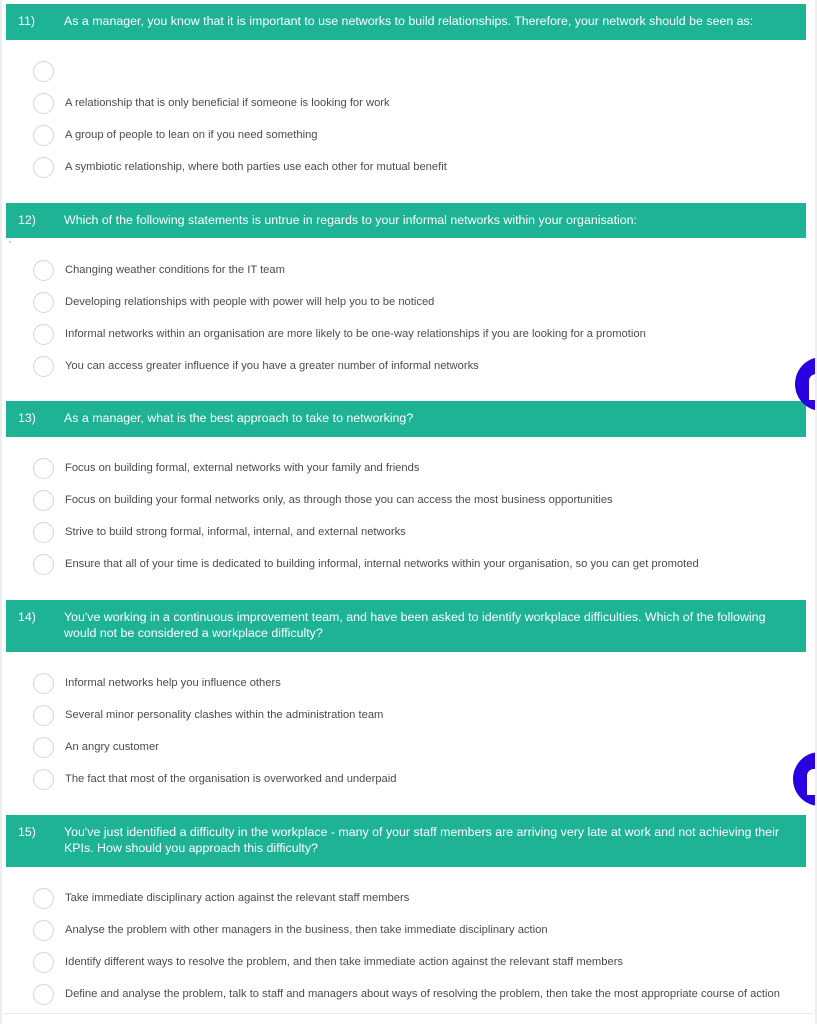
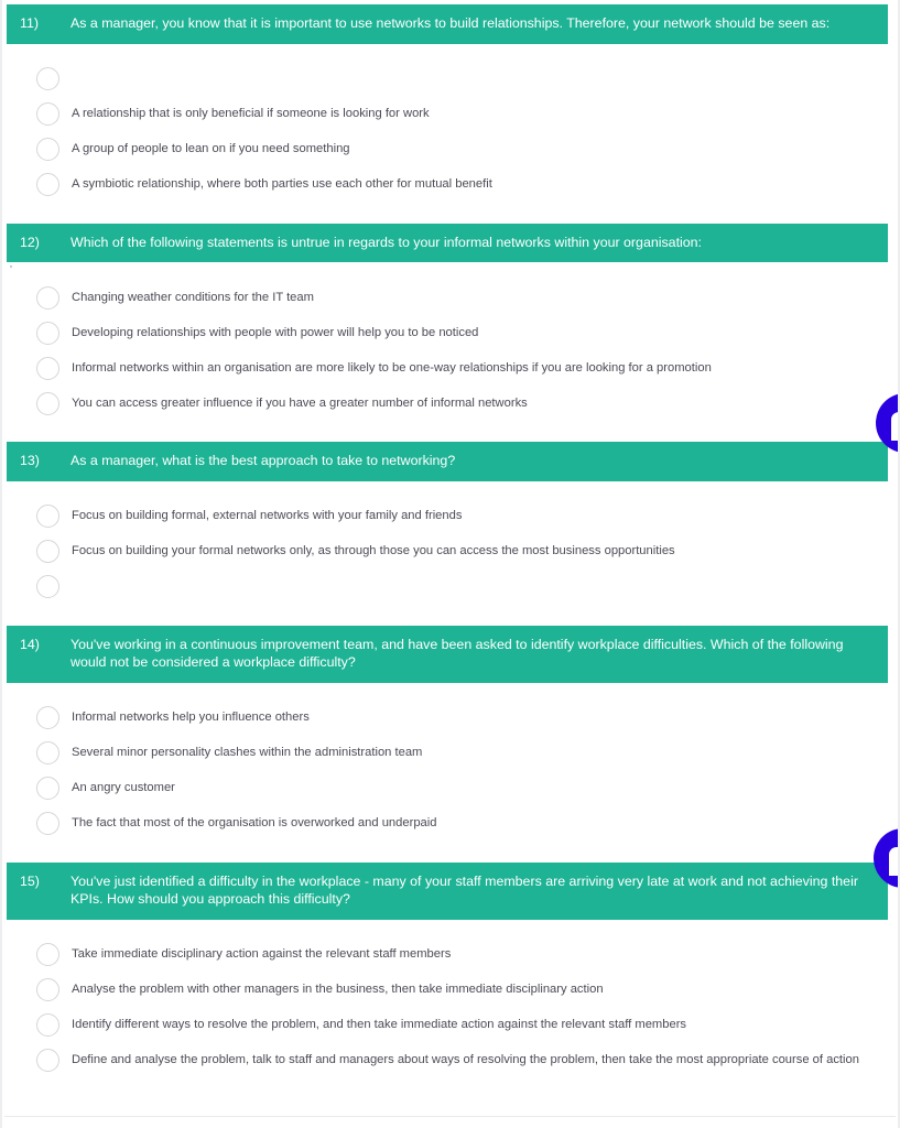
  11)
  As a manager, you know that it is important to use networks to build relationships. Therefore, your network should be seen as:
  A relationship that is only beneficial if someone is looking for work
  A group of people to lean on if you need something
  A symbiotic relationship, where both parties use each other for mutual benefit
  12)
  Which of the following statements is untrue in regards to your informal networks within your organisation:
  Changing weather conditions for the IT team
  Developing relationships with people with power will help you to be noticed
  Informal networks within an organisation are more likely to be one-way relationships if you are looking for a promotion
  You can access greater influence if you have a greater number of informal networks
  13)
  As a manager, what is the best approach to take to networking?
  Focus on building formal, external networks with your family and friends
  Focus on building your formal networks only, as through those you can access the most business opportunities
- Strive to build strong formal, informal, internal, and external networks
- Ensure that all of your time is dedicated to building informal, internal networks within your organisation, so you can get promoted
  14)
  You've working in a continuous improvement team, and have been asked to identify workplace difficulties. Which of the following would not be considered a workplace difficulty?
  Informal networks help you influence others
  Several minor personality clashes within the administration team
  An angry customer
  The fact that most of the organisation is overworked and underpaid
  15)
  You've just identified a difficulty in the workplace - many of your staff members are arriving very late at work and not achieving their KPIs. How should you approach this difficulty?
  Take immediate disciplinary action against the relevant staff members
  Analyse the problem with other managers in the business, then take immediate disciplinary action
  Identify different ways to resolve the problem, and then take immediate action against the relevant staff members
  Define and analyse the problem, talk to staff and managers about ways of resolving the problem, then take the most appropriate course of action
